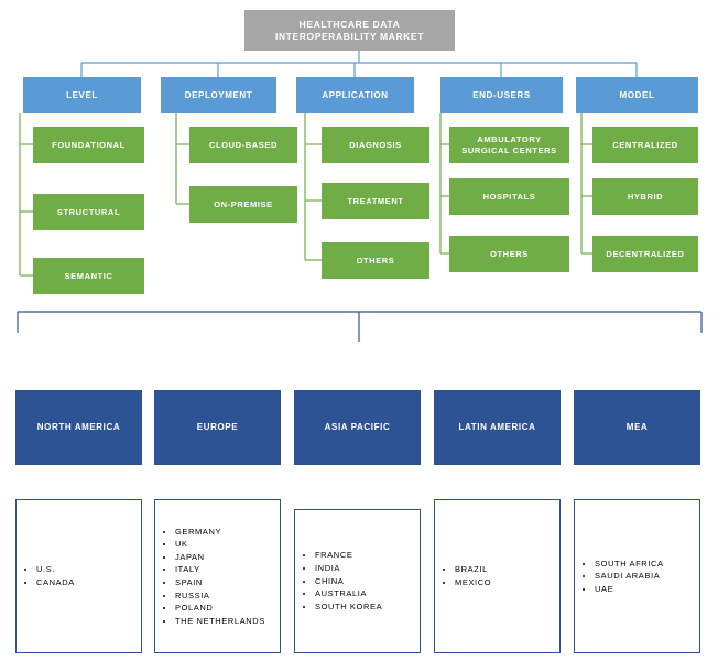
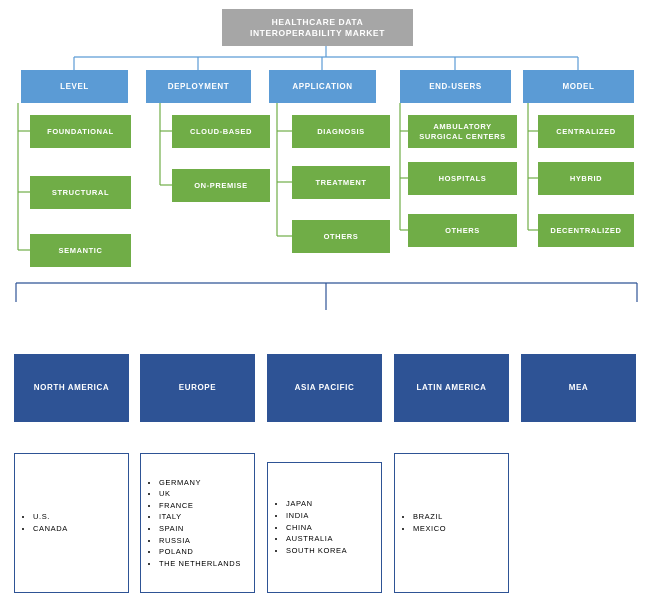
  HEALTHCARE DATA INTEROPERABILITY MARKET
  LEVEL
  DEPLOYMENT
  APPLICATION
  END-USERS
  MODEL
  FOUNDATIONAL
  STRUCTURAL
  SEMANTIC
  CLOUD-BASED
  ON-PREMISE
  DIAGNOSIS
  TREATMENT
  OTHERS
  AMBULATORY SURGICAL CENTERS
  HOSPITALS
  OTHERS
  CENTRALIZED
  HYBRID
  DECENTRALIZED
  NORTH AMERICA
  EUROPE
  ASIA PACIFIC
  LATIN AMERICA
  MEA
  U.S.
  CANADA
  GERMANY
  UK
- JAPAN
+ FRANCE
  ITALY
  SPAIN
  RUSSIA
  POLAND
  THE NETHERLANDS
- FRANCE
+ JAPAN
  INDIA
  CHINA
  AUSTRALIA
  SOUTH KOREA
  BRAZIL
  MEXICO
- SOUTH AFRICA
- SAUDI ARABIA
- UAE
